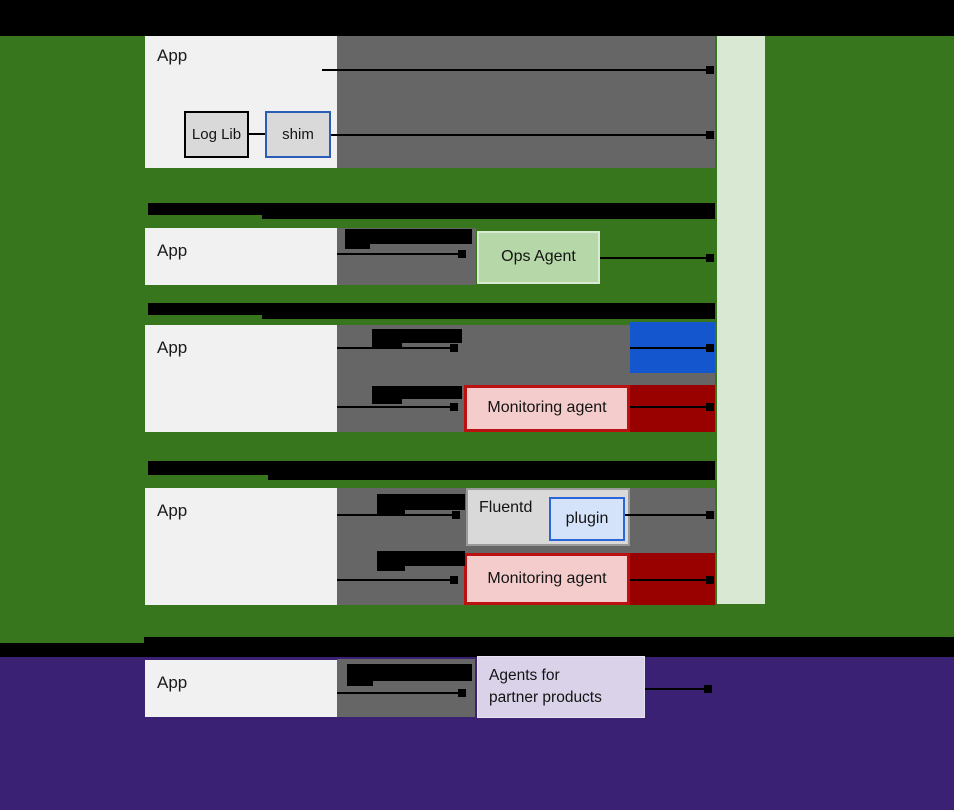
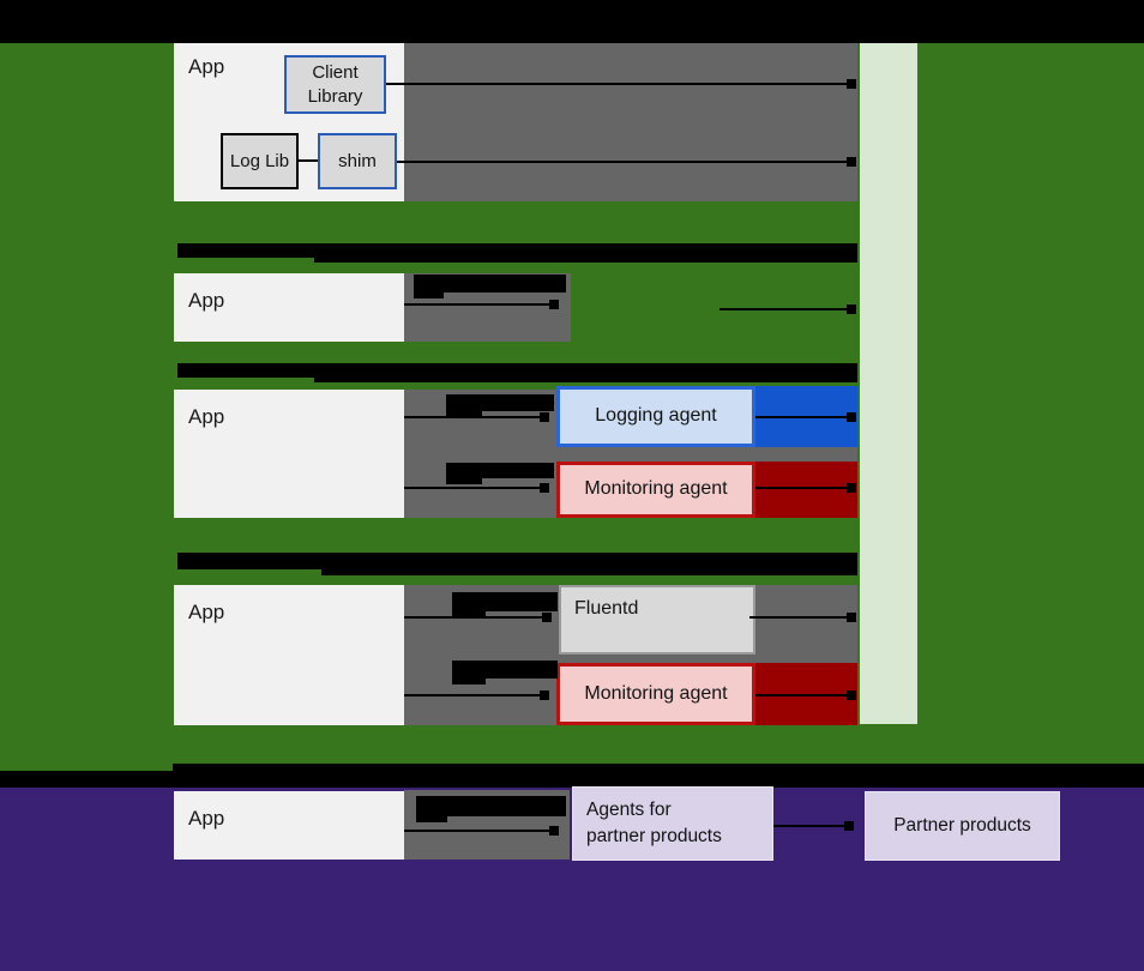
  App
+ Client Library
  Log Lib
  shim
  App
- Ops Agent
  App
+ Logging agent
  Monitoring agent
  App
  Fluentd
- plugin
  Monitoring agent
  App
  Agents for partner products
+ Partner products
